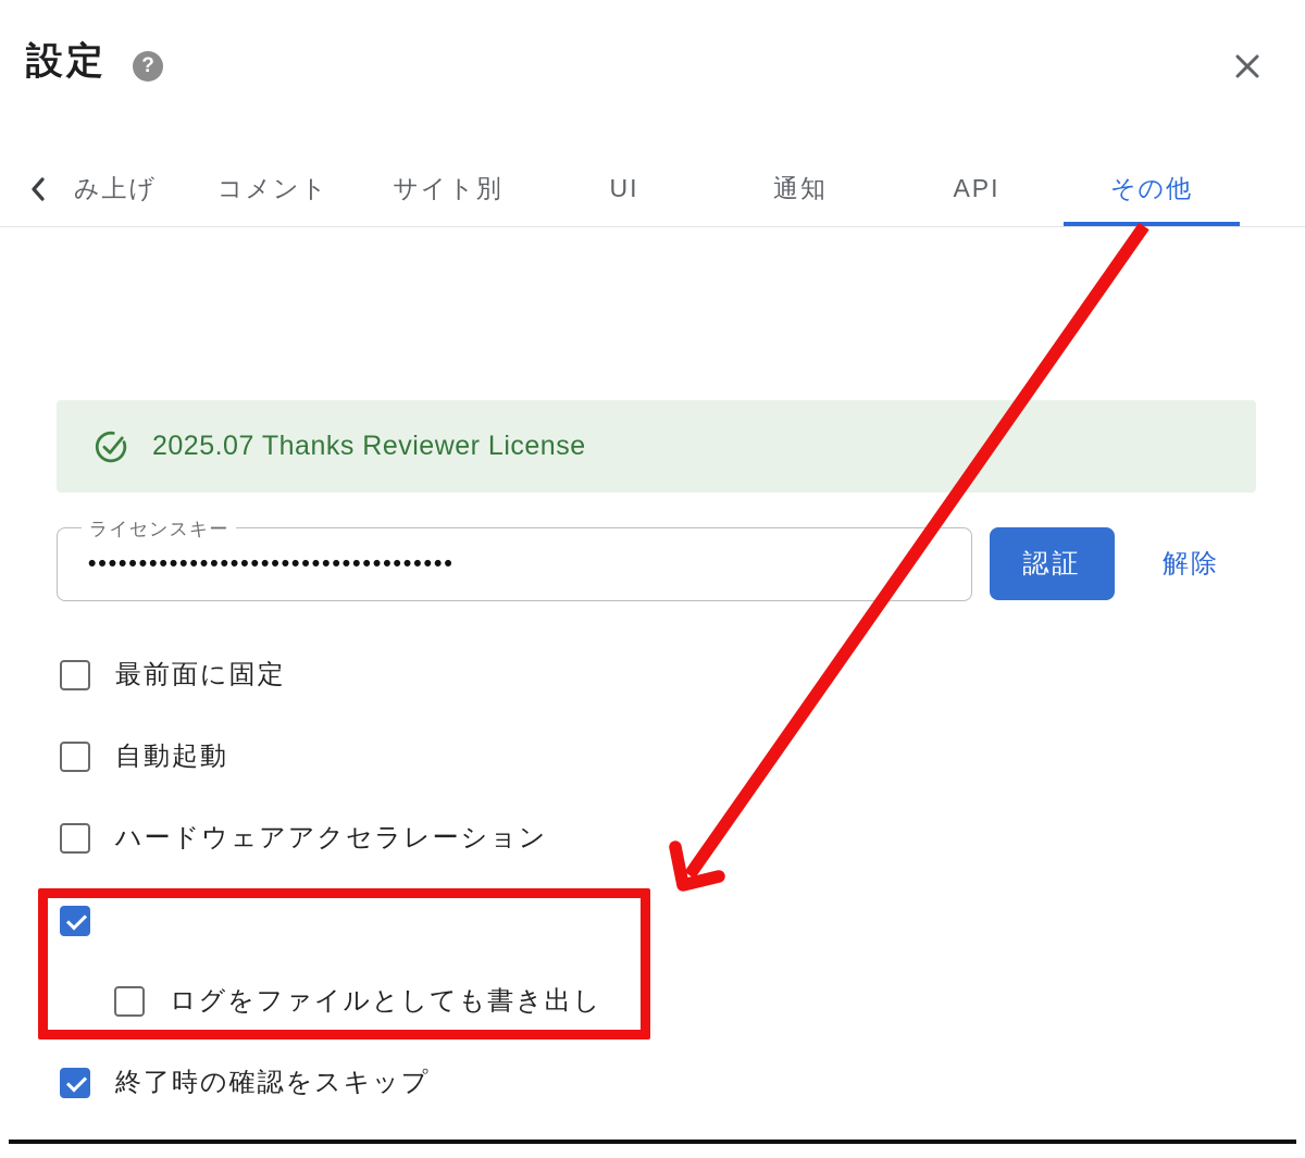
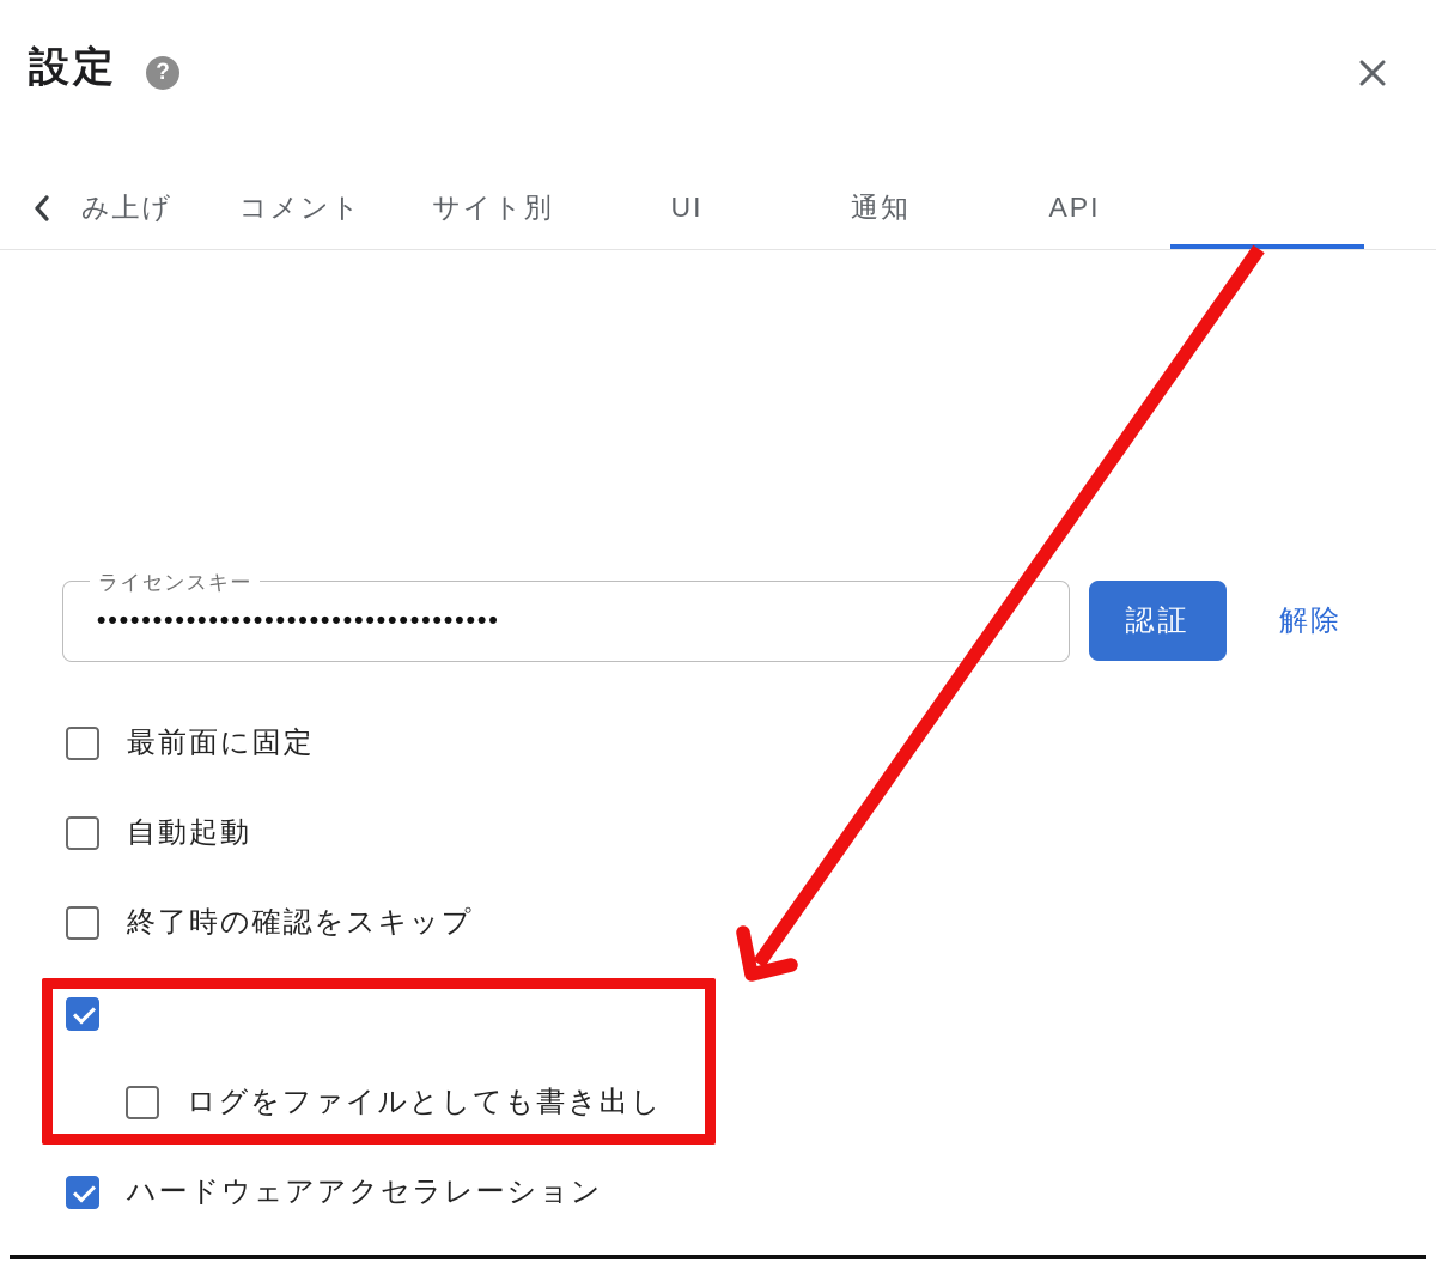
  設定
  ?
  み上げ
  コメント
  サイト別
  UI
  通知
  API
- その他
- 2025.07 Thanks Reviewer License
  ライセンスキー
  ••••••••••••••••••••••••••••••••••••
  認証
  解除
  最前面に固定
  自動起動
- ハードウェアアクセラレーション
+ 終了時の確認をスキップ
  ログをファイルとしても書き出し
- 終了時の確認をスキップ
+ ハードウェアアクセラレーション
